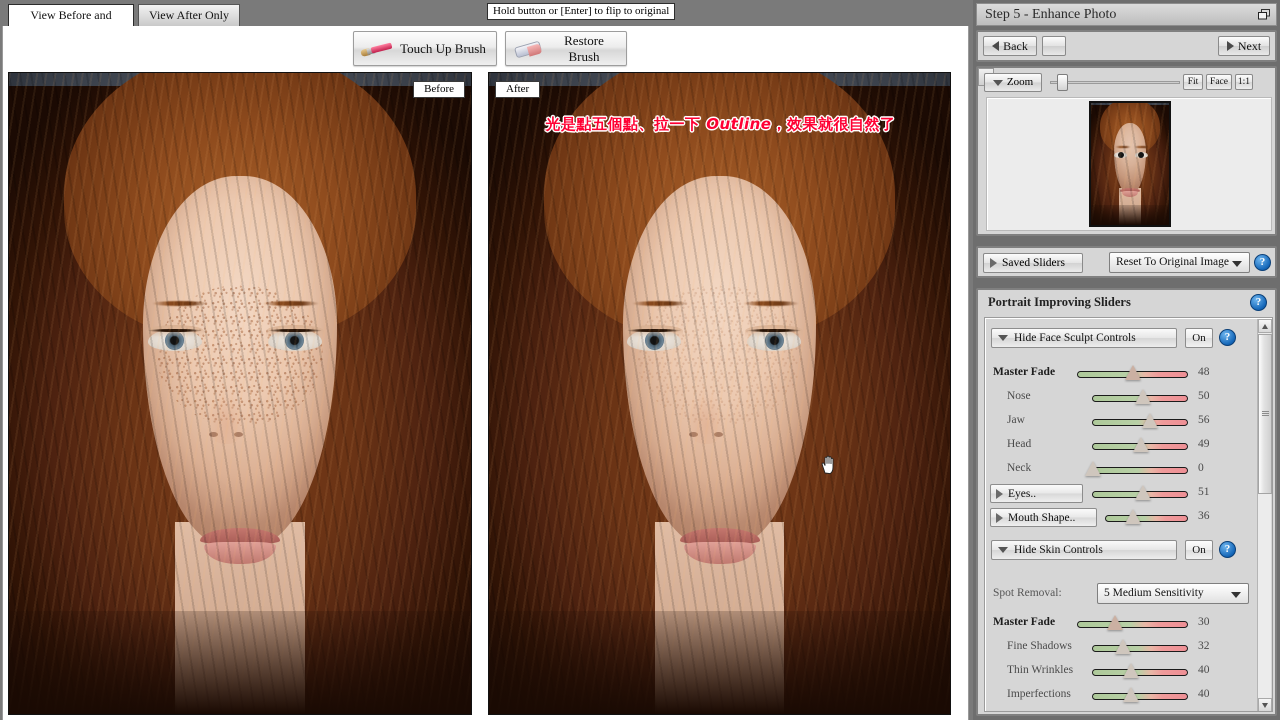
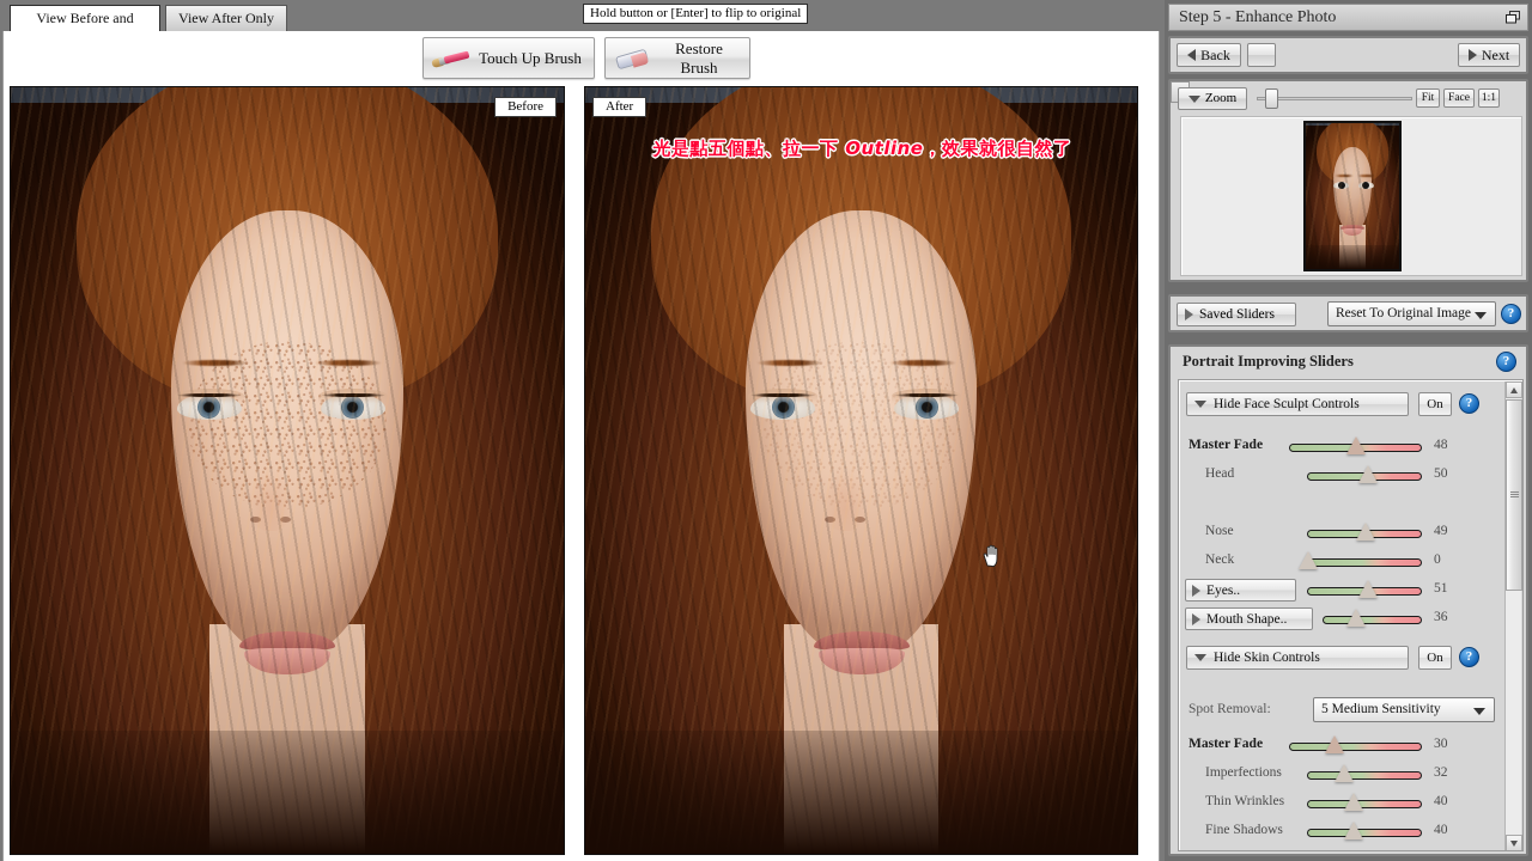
  View Before and
  View After Only
  Hold button or [Enter] to flip to original
  Touch Up Brush
  Restore Brush
  Before
  After
  光是點五個點、拉一下 Outline，效果就很自然了
  Step 5 - Enhance Photo
  Back
  Next
  Zoom
  Fit
  Face
  1:1
  Saved Sliders
  Reset To Original Image
  ?
  Portrait Improving Sliders
  ?
  Hide Face Sculpt Controls
  On
  ?
  Master Fade
  48
- Nose
+ Head
  50
- Jaw
- 56
- Head
+ Nose
  49
  Neck
  0
  Eyes..
  51
  Mouth Shape..
  36
  Hide Skin Controls
  On
  ?
  Spot Removal:
  5 Medium Sensitivity
  Master Fade
  30
- Fine Shadows
+ Imperfections
  32
  Thin Wrinkles
  40
- Imperfections
+ Fine Shadows
  40
